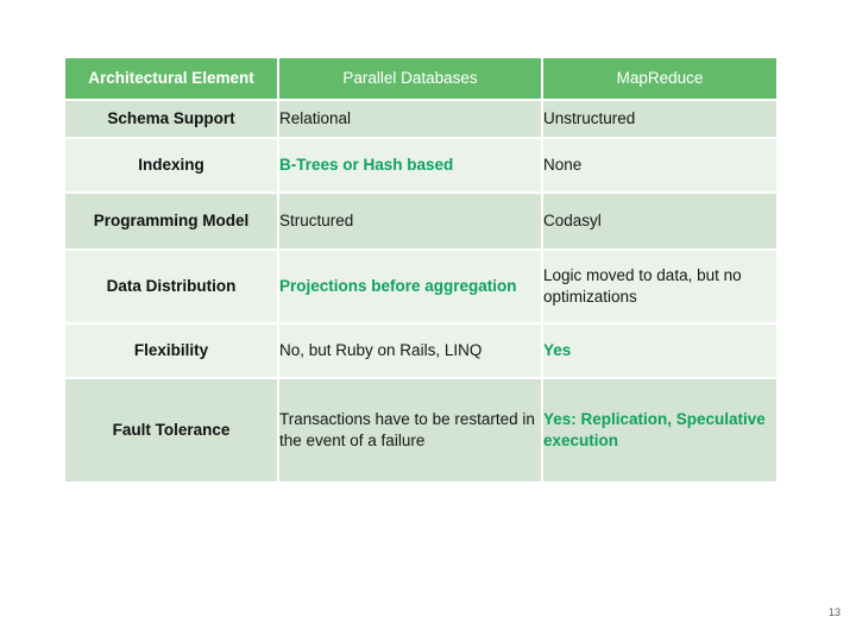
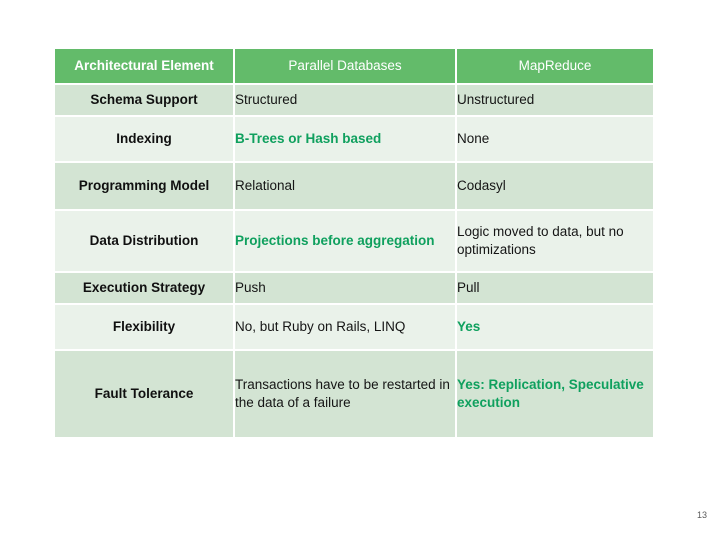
  Architectural Element	Parallel Databases	MapReduce
- Schema Support	Relational	Unstructured
+ Schema Support	Structured	Unstructured
  Indexing	B-Trees or Hash based	None
- Programming Model	Structured	Codasyl
+ Programming Model	Relational	Codasyl
  Data Distribution	Projections before aggregation	Logic moved to data, but no optimizations
+ Execution Strategy	Push	Pull
  Flexibility	No, but Ruby on Rails, LINQ	Yes
- Fault Tolerance	Transactions have to be restarted in the event of a failure	Yes: Replication, Speculative execution
+ Fault Tolerance	Transactions have to be restarted in the data of a failure	Yes: Replication, Speculative execution
  13
